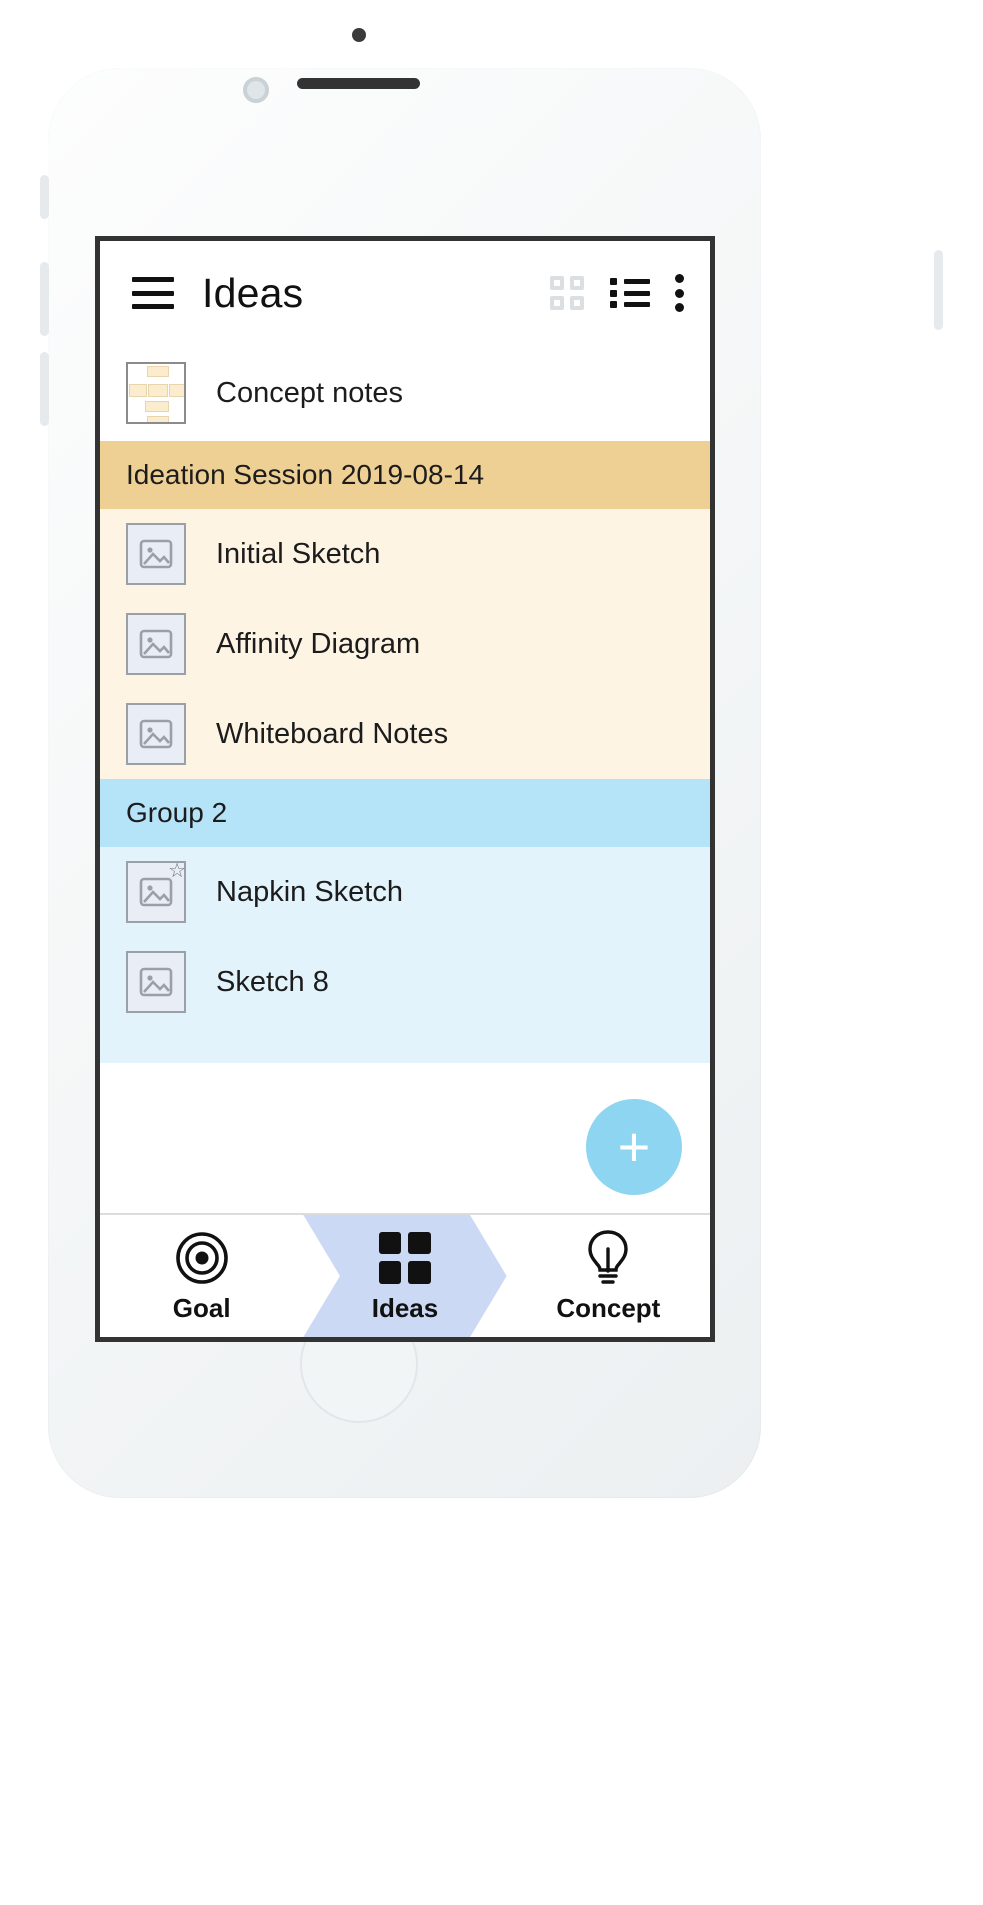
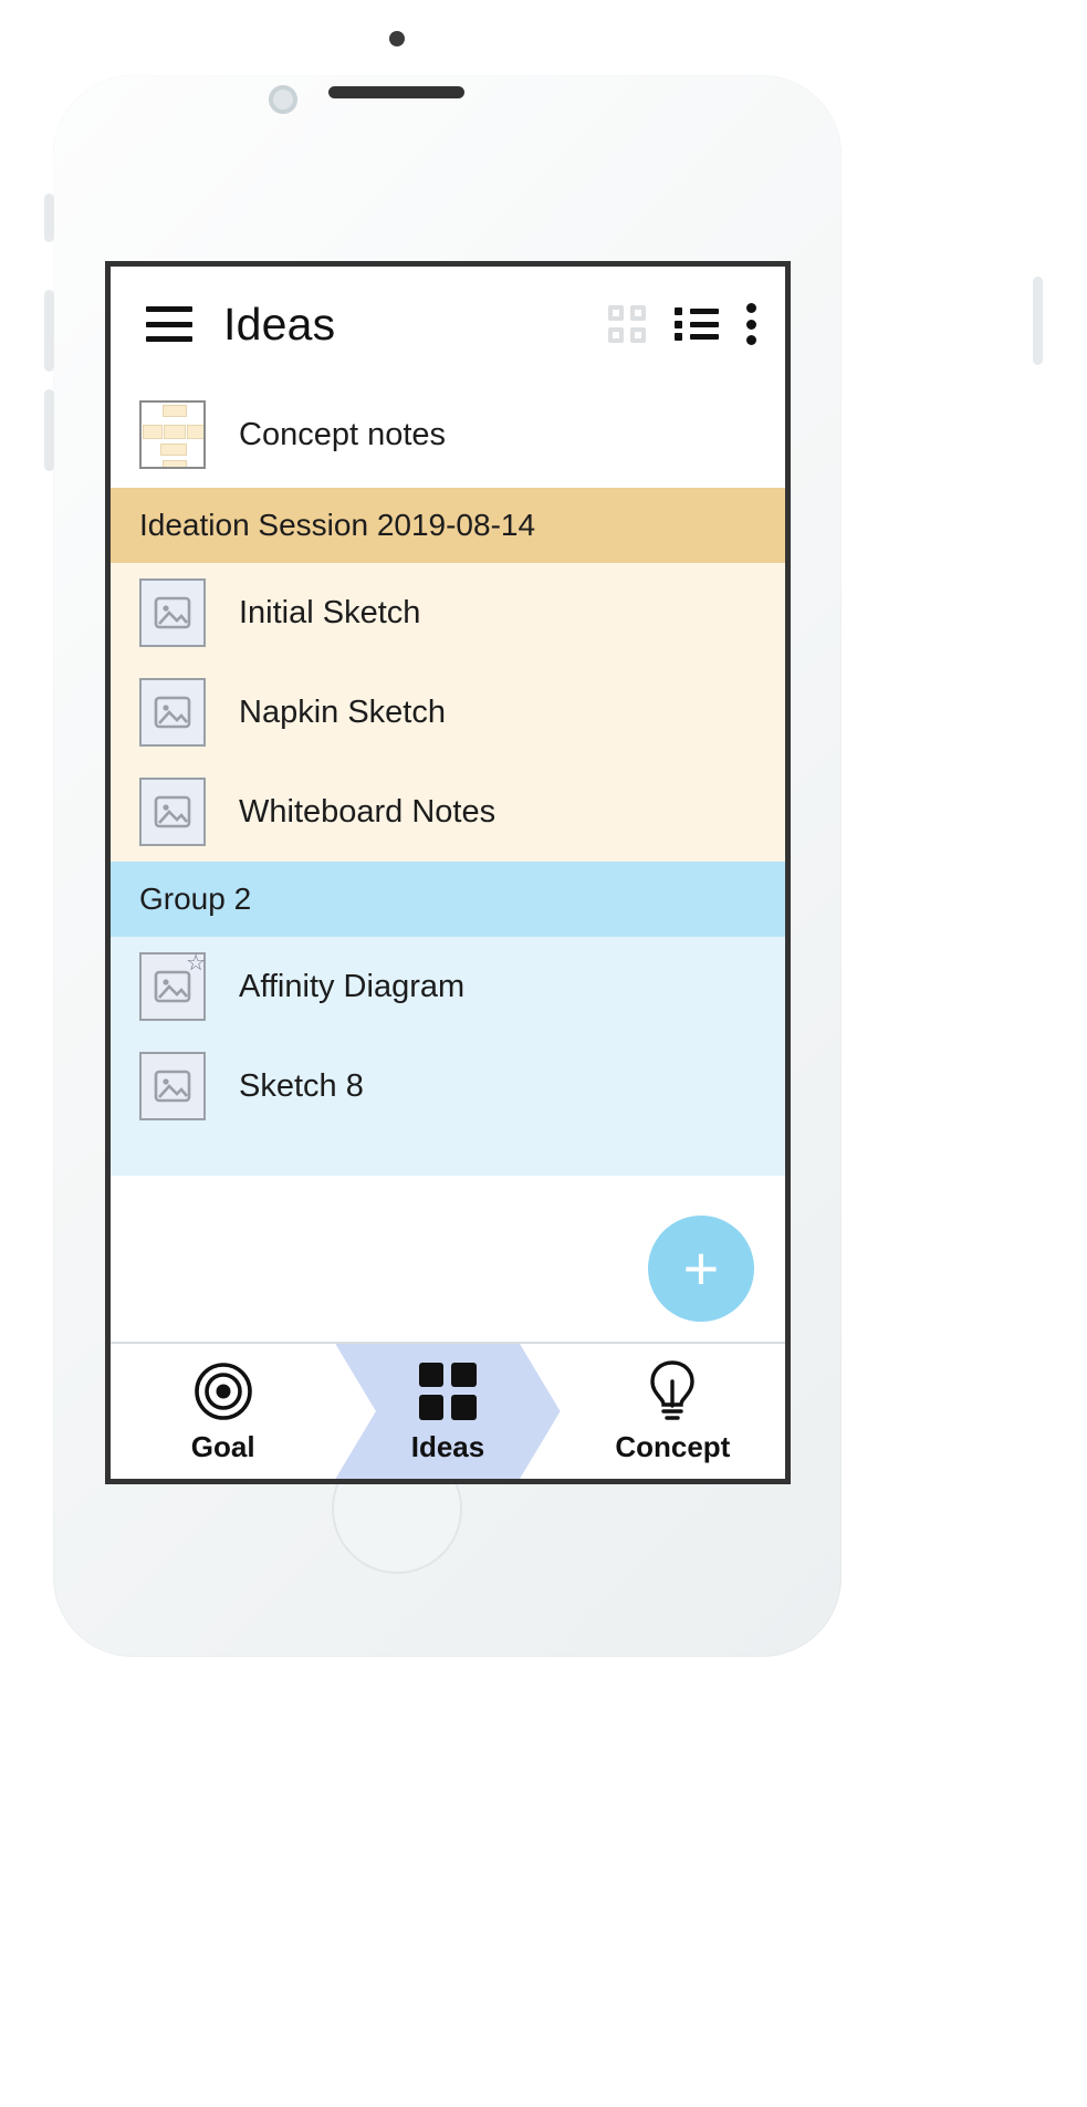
  Ideas
  Concept notes
  Ideation Session 2019-08-14
  Initial Sketch
- Affinity Diagram
+ Napkin Sketch
  Whiteboard Notes
  Group 2
  ☆
- Napkin Sketch
+ Affinity Diagram
  Sketch 8
  +
  Goal
  Ideas
  Concept
